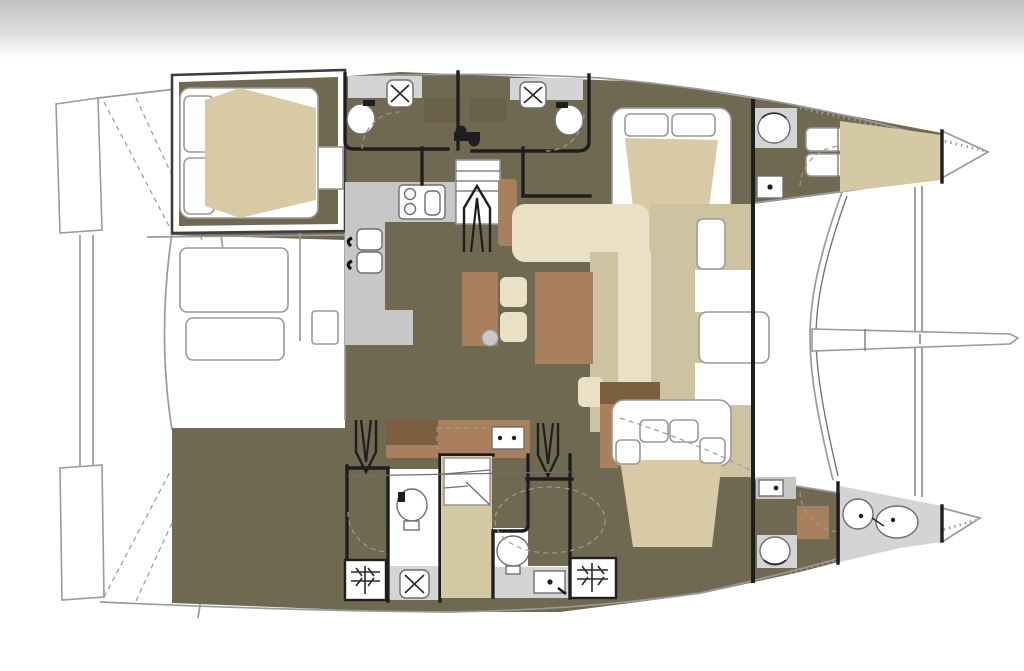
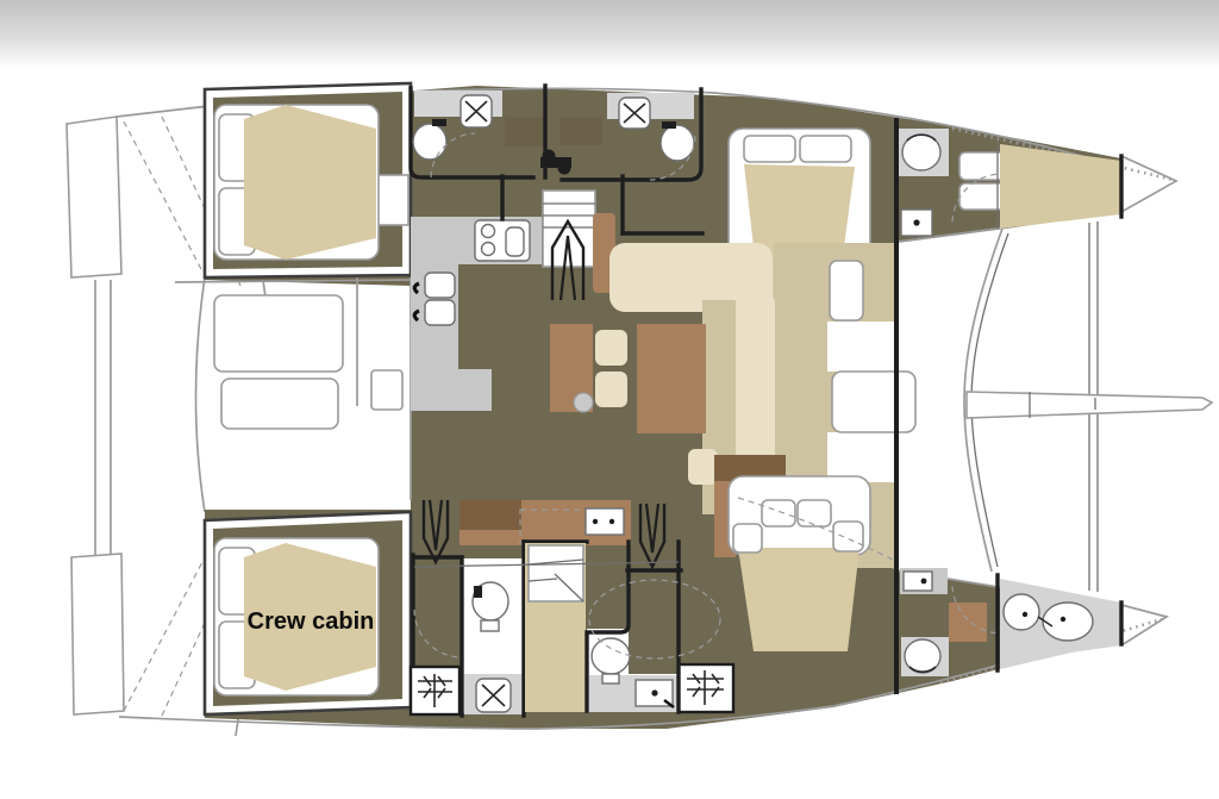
+ Crew cabin
